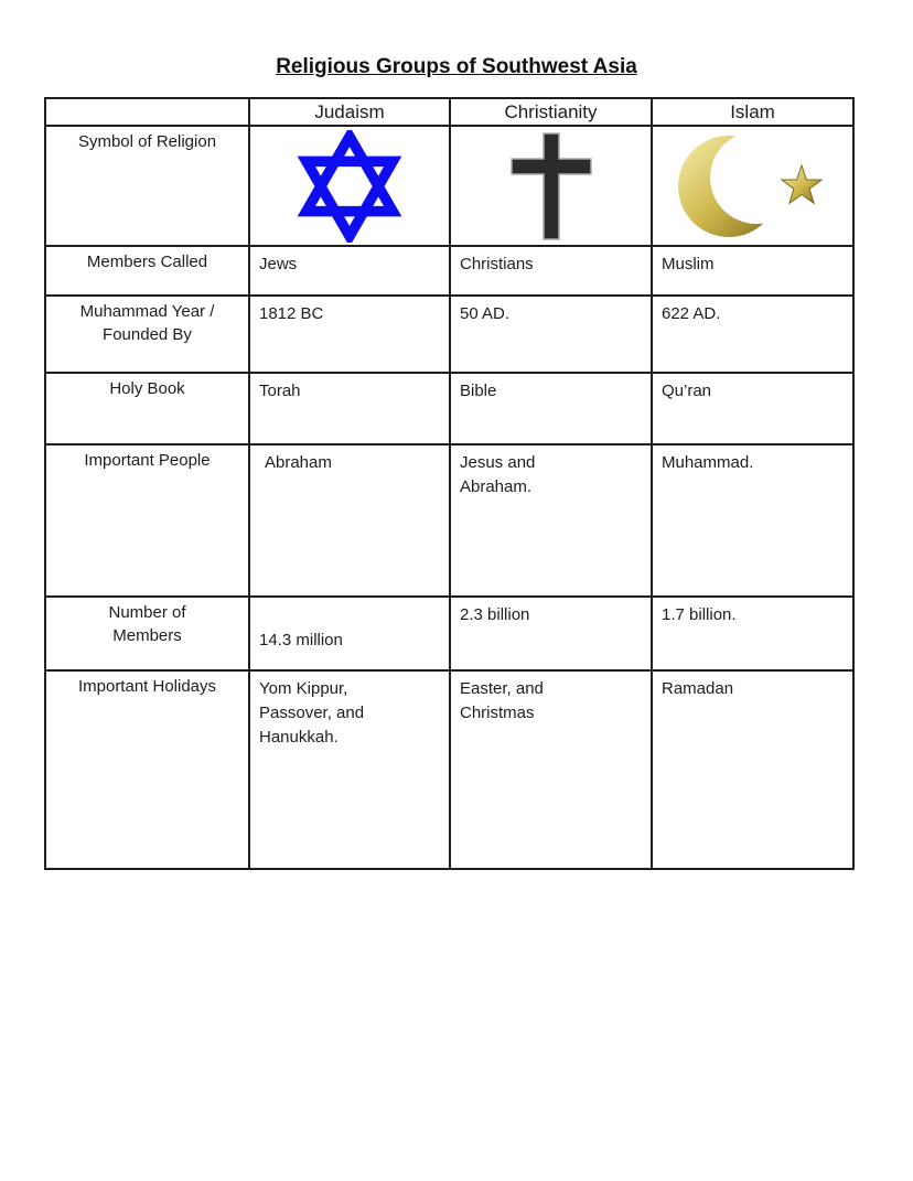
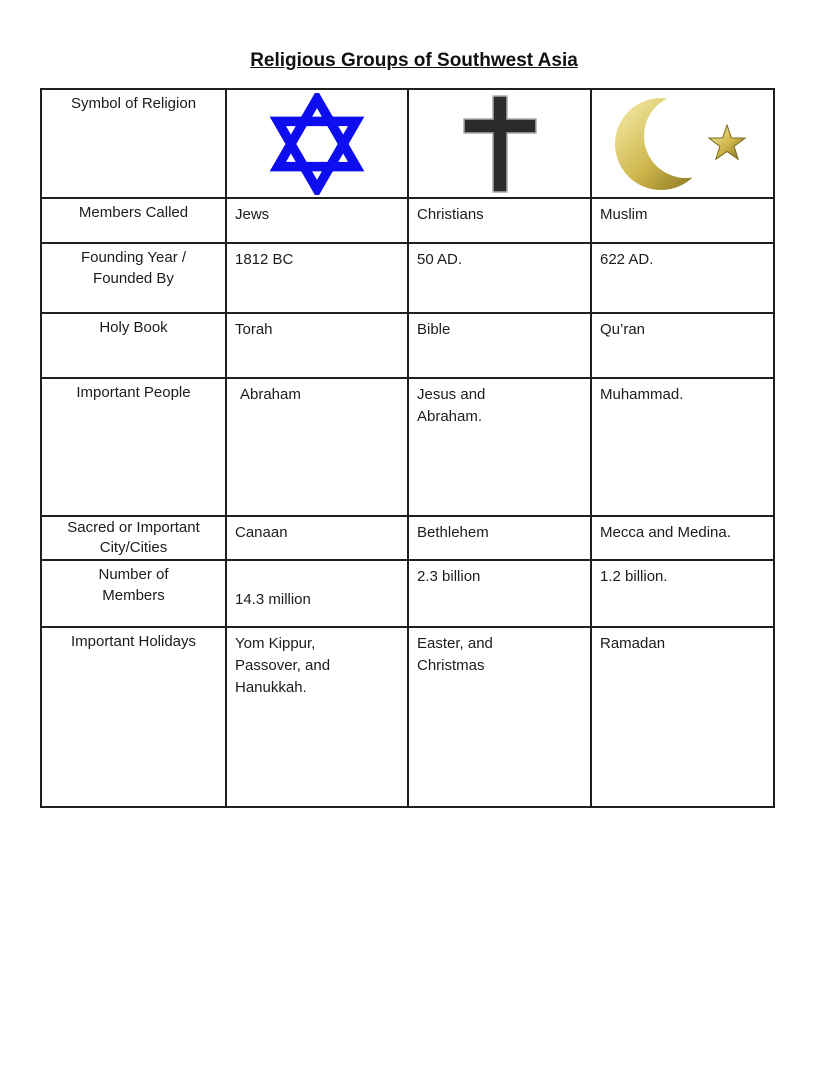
  Religious Groups of Southwest Asia
- 	Judaism	Christianity	Islam
  Symbol of Religion
  Members Called	Jews	Christians	Muslim
- Muhammad Year / Founded By	1812 BC	50 AD.	622 AD.
+ Founding Year / Founded By	1812 BC	50 AD.	622 AD.
  Holy Book	Torah	Bible	Qu’ran
  Important People	Abraham	Jesus and Abraham.	Muhammad.
+ Sacred or Important City/Cities	Canaan	Bethlehem	Mecca and Medina.
- Number of Members	14.3 million	2.3 billion	1.7 billion.
+ Number of Members	14.3 million	2.3 billion	1.2 billion.
  Important Holidays	Yom Kippur, Passover, and Hanukkah.	Easter, and Christmas	Ramadan
